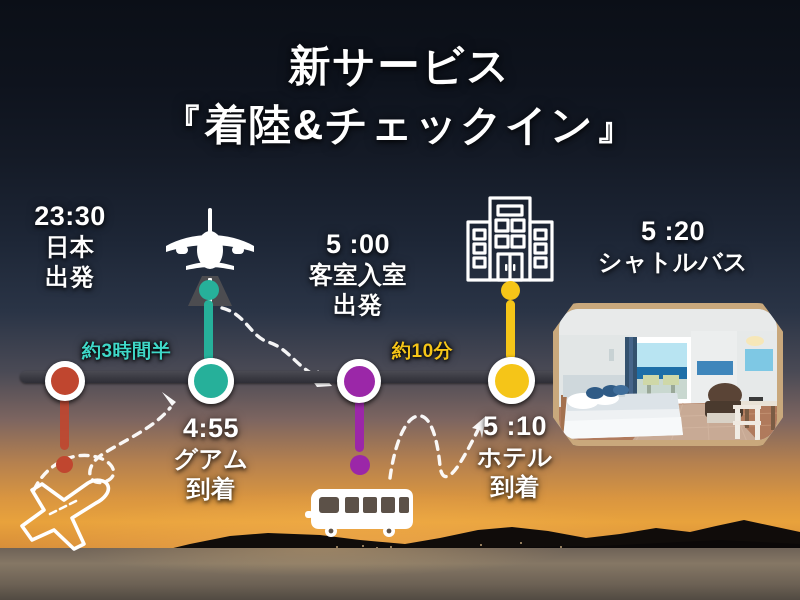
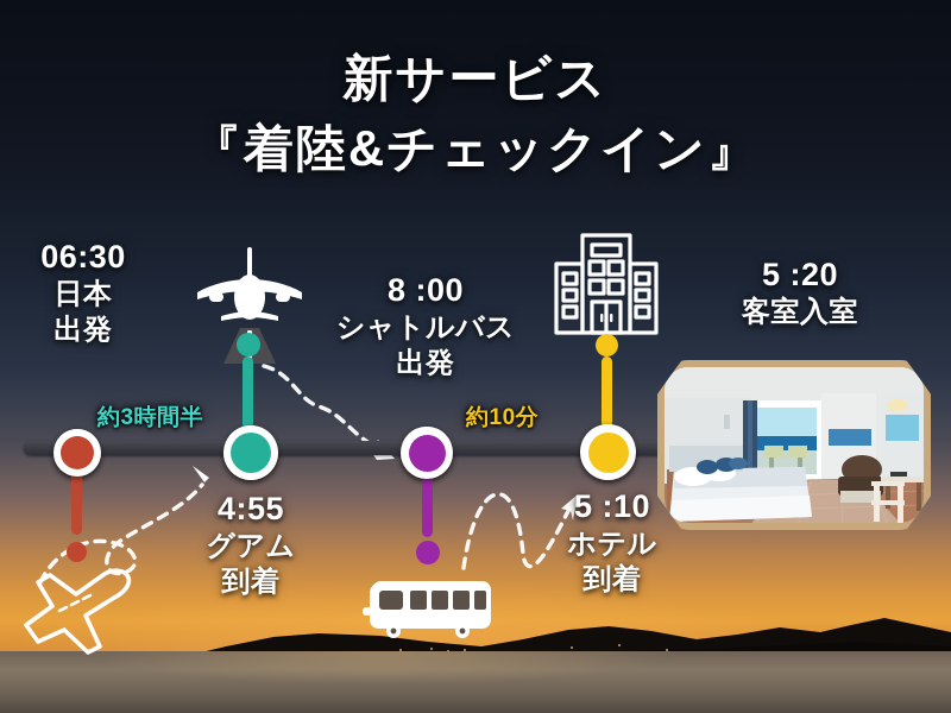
  新サービス
  『着陸&チェックイン』
- 23:30
+ 06:30
  日本
  出発
  約3時間半
  4:55
  グアム
  到着
- 5 :00
+ 8 :00
- 客室入室
+ シャトルバス
  出発
  約10分
  5 :10
  ホテル
  到着
  5 :20
- シャトルバス
+ 客室入室
